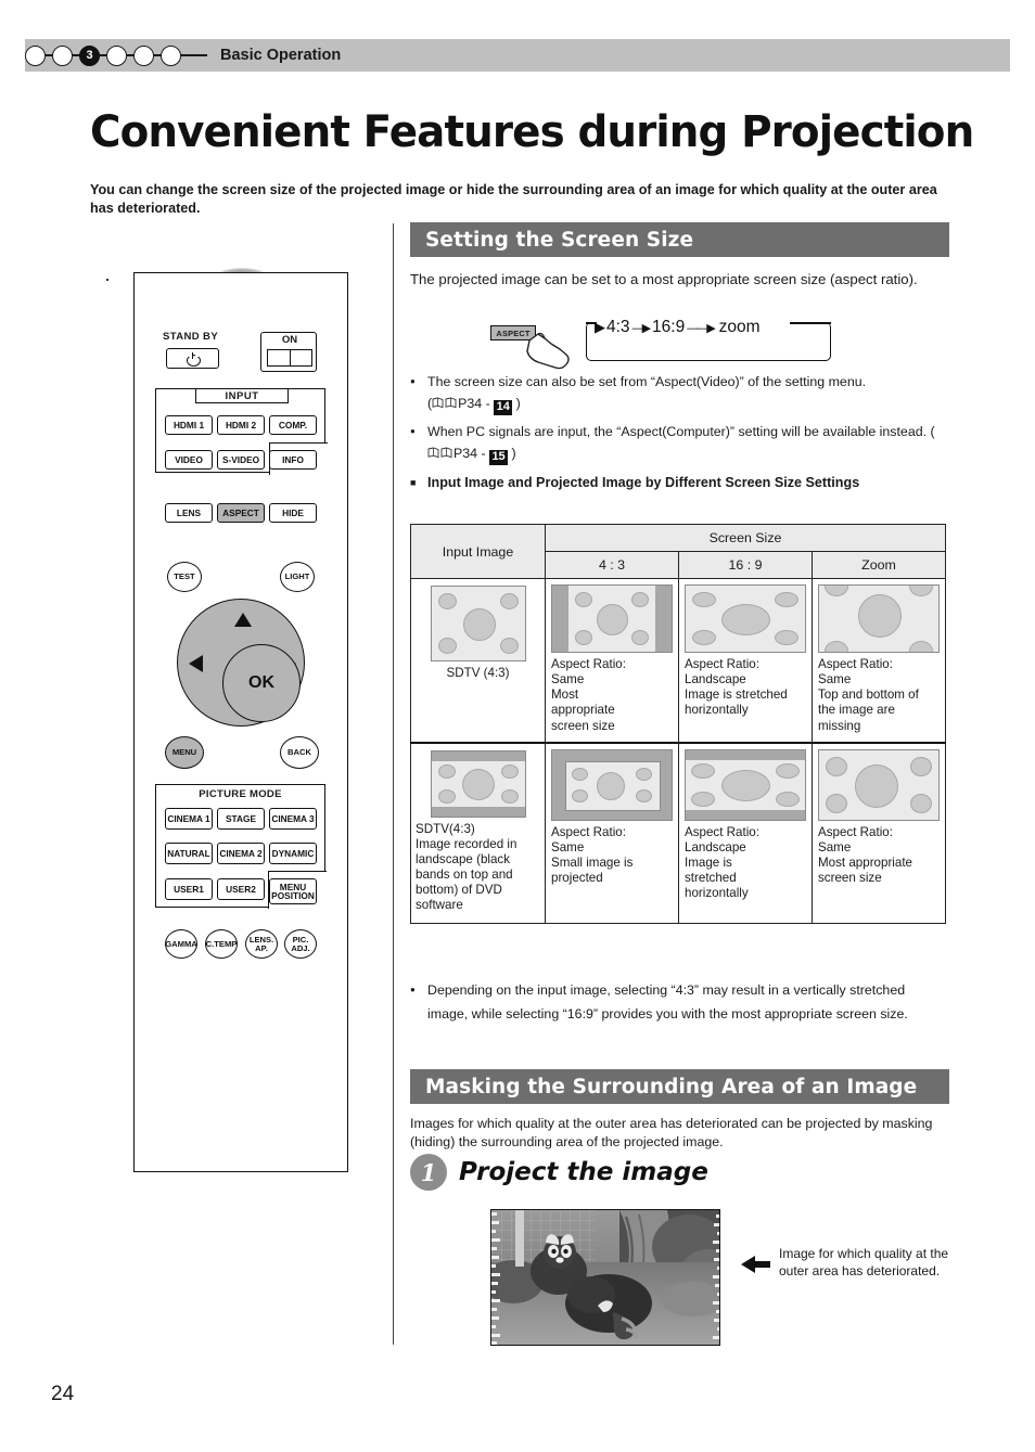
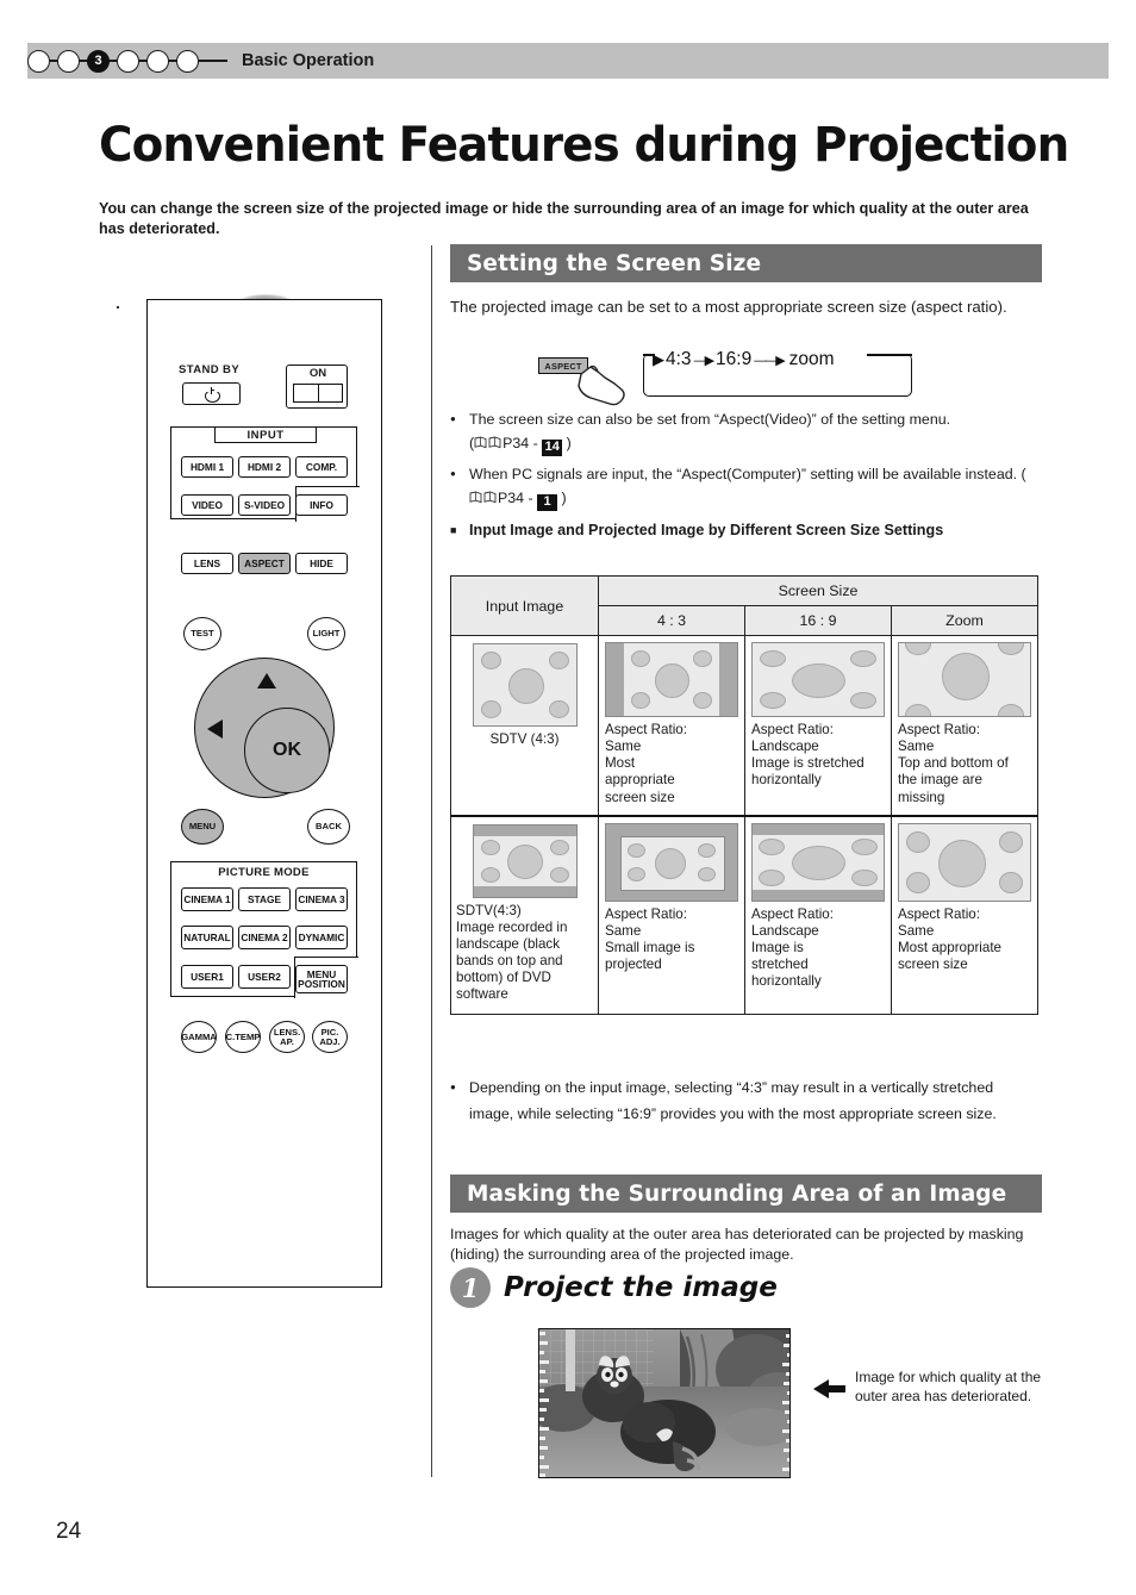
  3
  Basic Operation
  Convenient Features during Projection
  You can change the screen size of the projected image or hide the surrounding area of an image for which quality at the outer area has deteriorated.
  STAND BY
  ON
  INPUT
  HDMI 1
  HDMI 2
  COMP.
  VIDEO
  S-VIDEO
  INFO
  LENS
  ASPECT
  HIDE
  TEST
  LIGHT
  OK
  MENU
  BACK
  PICTURE MODE
  CINEMA 1
  STAGE
  CINEMA 3
  NATURAL
  CINEMA 2
  DYNAMIC
  USER1
  USER2
  MENU POSITION
  GAMMA
  C.TEMP
  LENS. AP.
  PIC. ADJ.
  Setting the Screen Size
  The projected image can be set to a most appropriate screen size (aspect ratio).
  ASPECT
  ▶
  4:3
  —▶
  16:9
  ——▶
  zoom
  The screen size can also be set from “Aspect(Video)” of the setting menu.
  ( P34 - 14 )
- When PC signals are input, the “Aspect(Computer)” setting will be available instead. (P34 - 15 )
+ When PC signals are input, the “Aspect(Computer)” setting will be available instead. (P34 - 1 )
  Input Image and Projected Image by Different Screen Size Settings
  Input Image	Screen Size
  4 : 3	16 : 9	Zoom
  SDTV (4:3)	Aspect Ratio: Same Most appropriate screen size	Aspect Ratio: Landscape Image is stretched horizontally	Aspect Ratio: Same Top and bottom of the image are missing
  SDTV(4:3) Image recorded in landscape (black bands on top and bottom) of DVD software	Aspect Ratio: Same Small image is projected	Aspect Ratio: Landscape Image is stretched horizontally	Aspect Ratio: Same Most appropriate screen size
  Depending on the input image, selecting “4:3” may result in a vertically stretched image, while selecting “16:9” provides you with the most appropriate screen size.
  Masking the Surrounding Area of an Image
  Images for which quality at the outer area has deteriorated can be projected by masking (hiding) the surrounding area of the projected image.
  1
  Project the image
  Image for which quality at the outer area has deteriorated.
  24
